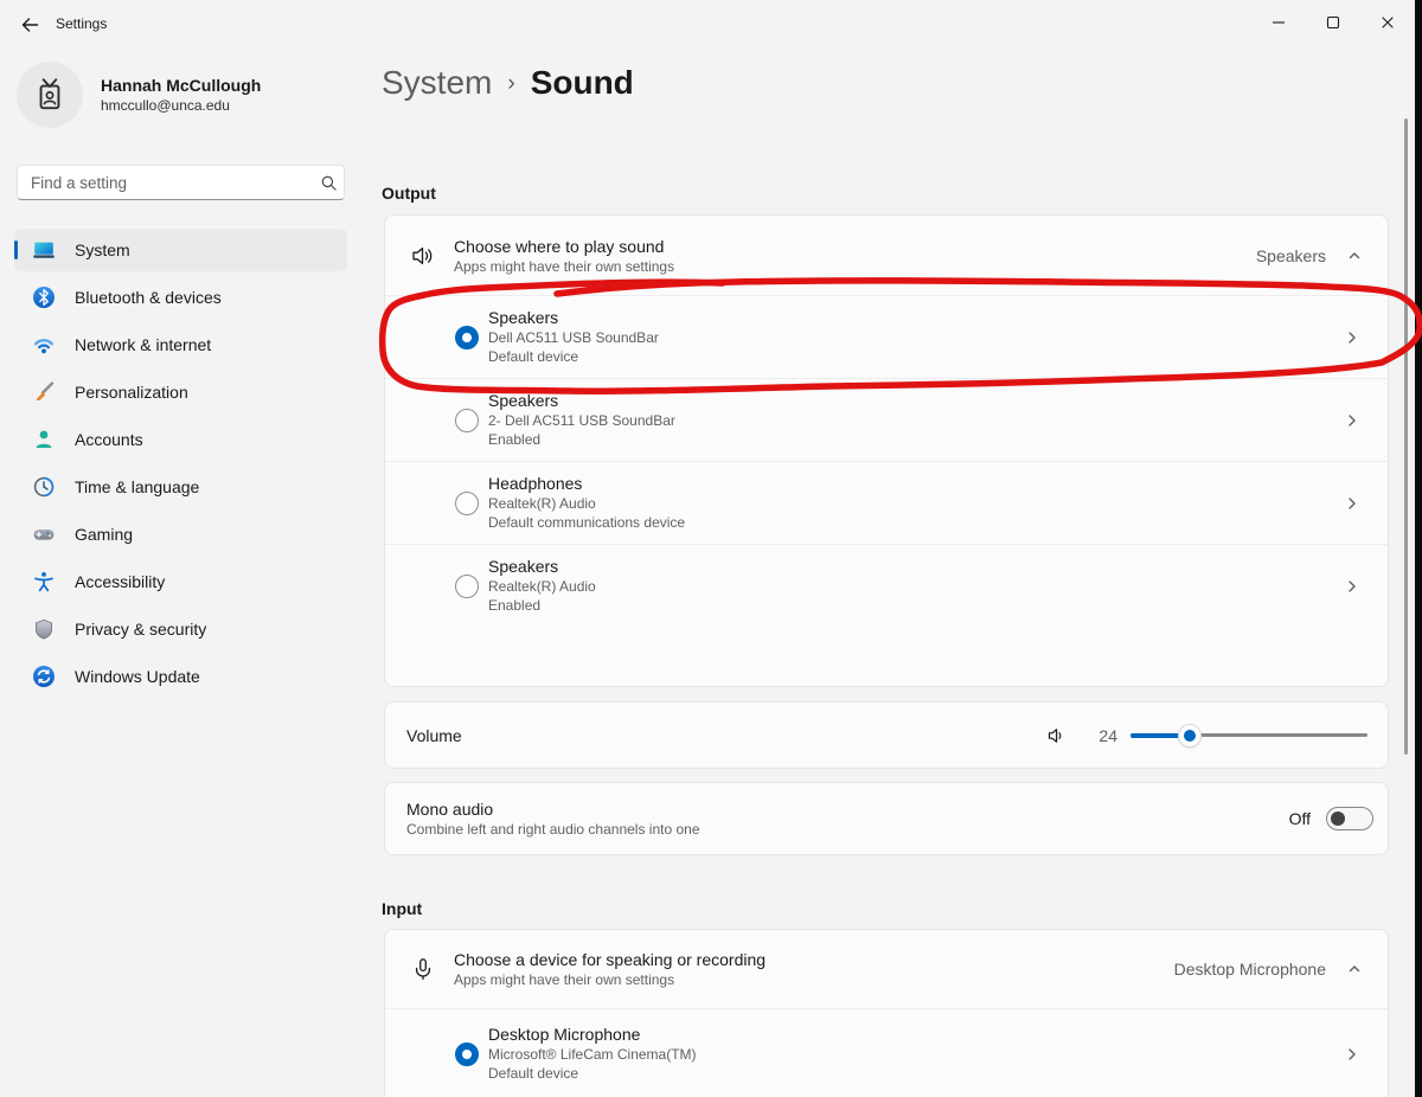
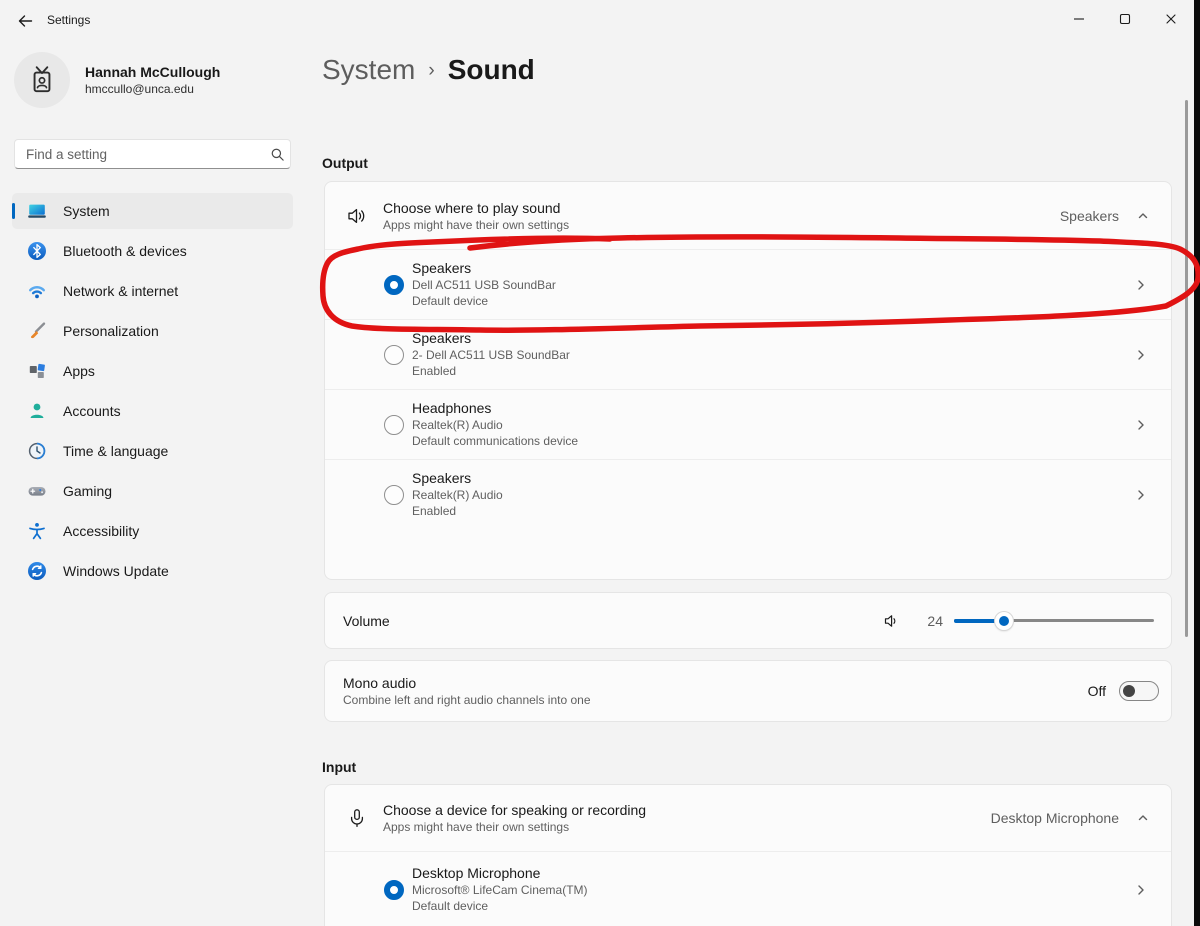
  Settings
  Hannah McCullough
  hmccullo@unca.edu
  Find a setting
  System
  Bluetooth & devices
  Network & internet
  Personalization
+ Apps
  Accounts
  Time & language
  Gaming
  Accessibility
- Privacy & security
  Windows Update
  System
  ›
  Sound
  Output
  Choose where to play sound
  Apps might have their own settings
  Speakers
  Speakers
  Dell AC511 USB SoundBar
  Default device
  Speakers
  2- Dell AC511 USB SoundBar
  Enabled
  Headphones
  Realtek(R) Audio
  Default communications device
  Speakers
  Realtek(R) Audio
  Enabled
  Volume
  24
  Mono audio
  Combine left and right audio channels into one
  Off
  Input
  Choose a device for speaking or recording
  Apps might have their own settings
  Desktop Microphone
  Desktop Microphone
  Microsoft® LifeCam Cinema(TM)
  Default device
